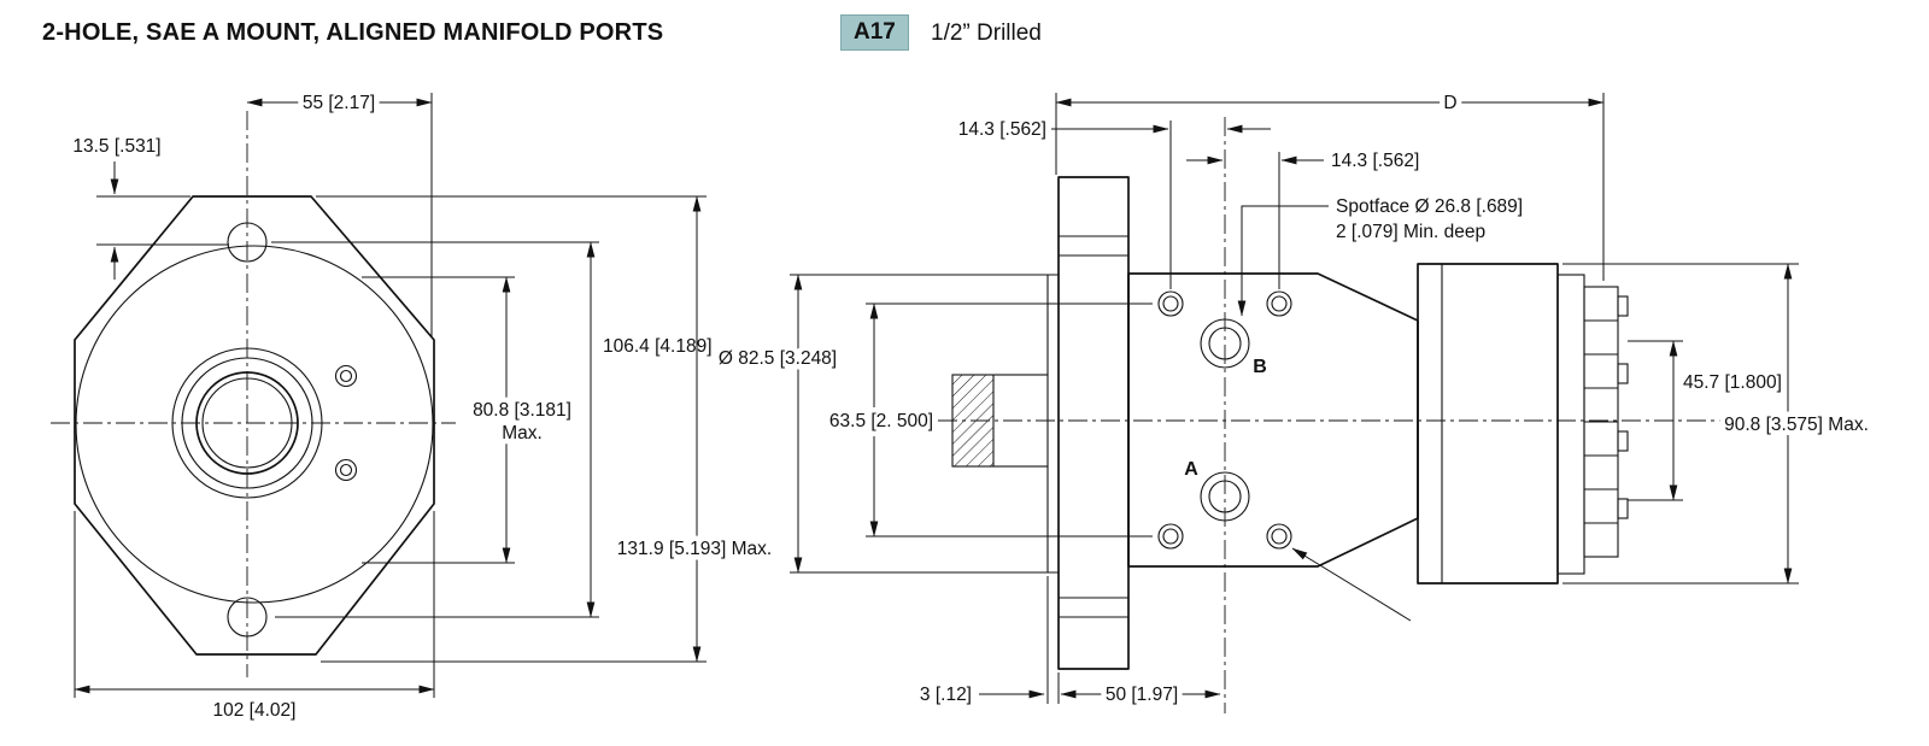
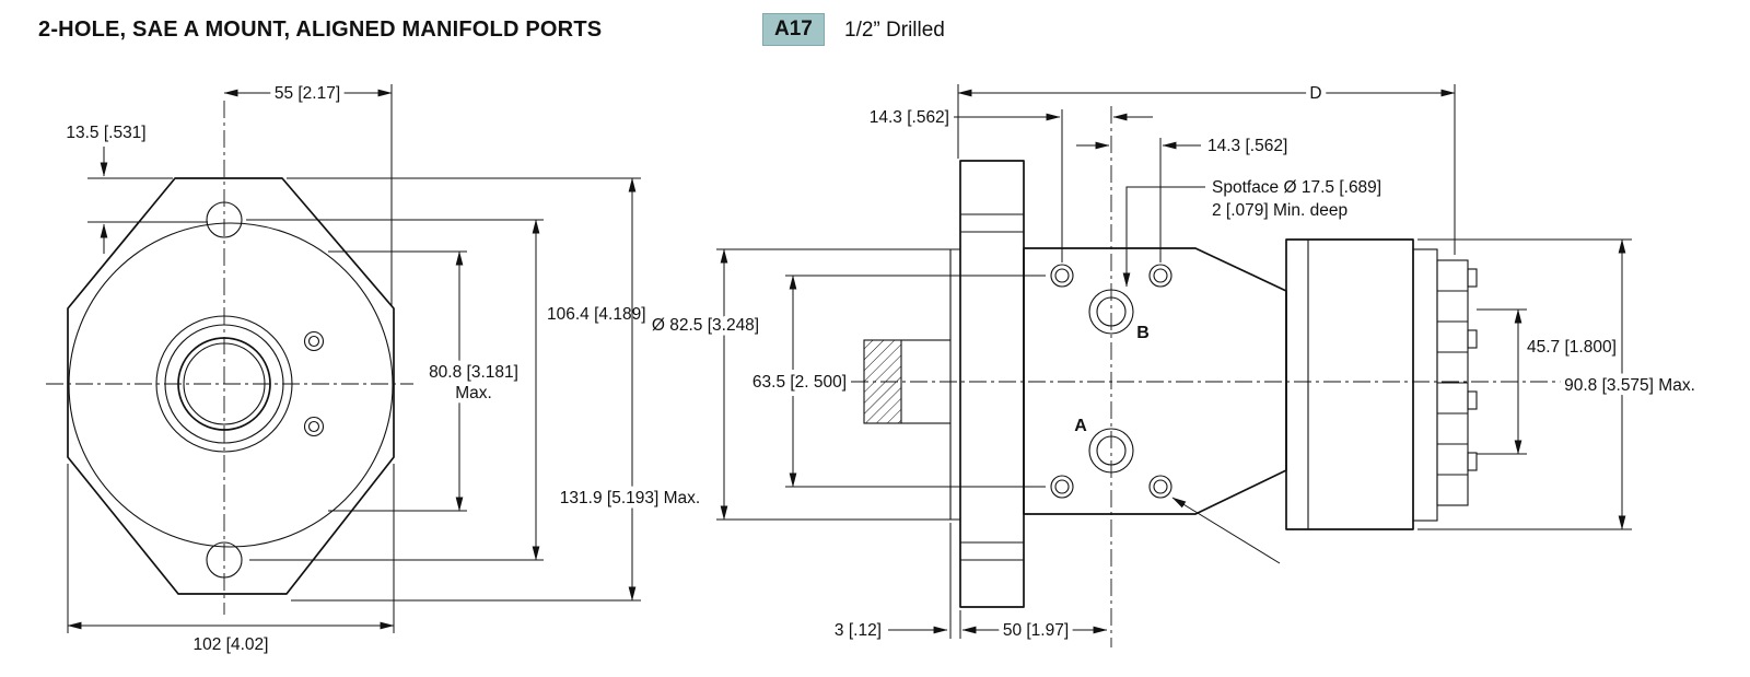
  2-HOLE, SAE A MOUNT, ALIGNED MANIFOLD PORTS
  A17
  1/2” Drilled
  55 [2.17]
  13.5 [.531]
  106.4 [4.189]
  80.8 [3.181]
  Max.
  131.9 [5.193] Max.
  102 [4.02]
  D
  14.3 [.562]
  14.3 [.562]
- Spotface Ø 26.8 [.689]
+ Spotface Ø 17.5 [.689]
  2 [.079] Min. deep
  Ø 82.5 [3.248]
  63.5 [2. 500]
  45.7 [1.800]
  90.8 [3.575] Max.
  B
  A
  3 [.12]
  50 [1.97]
